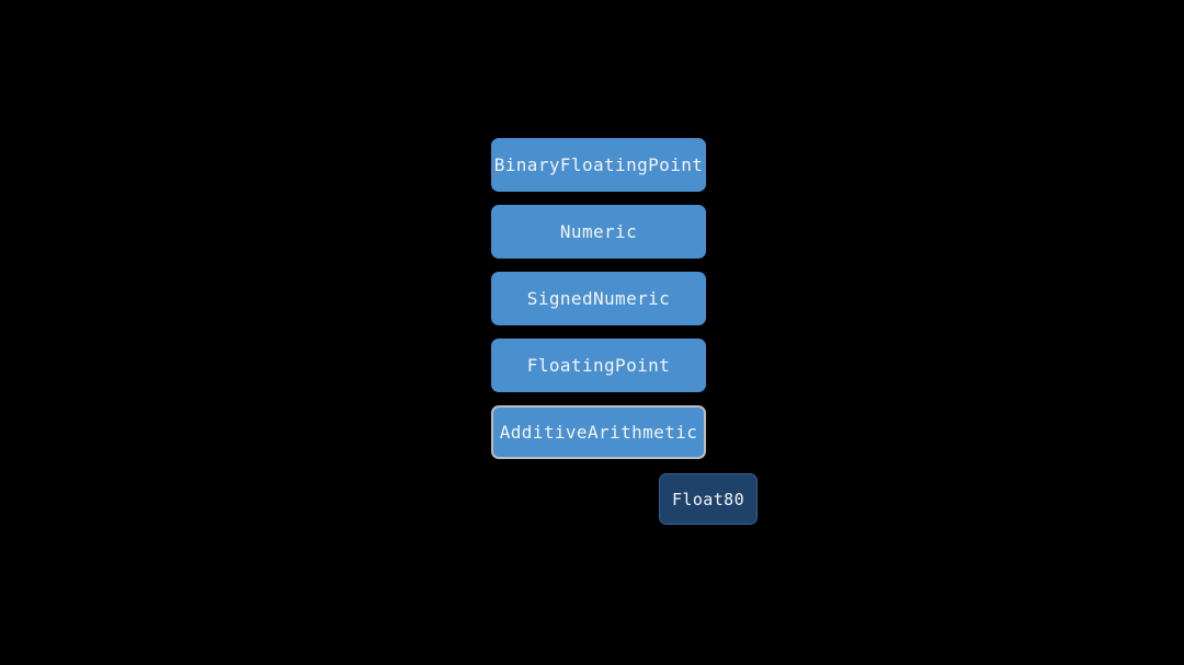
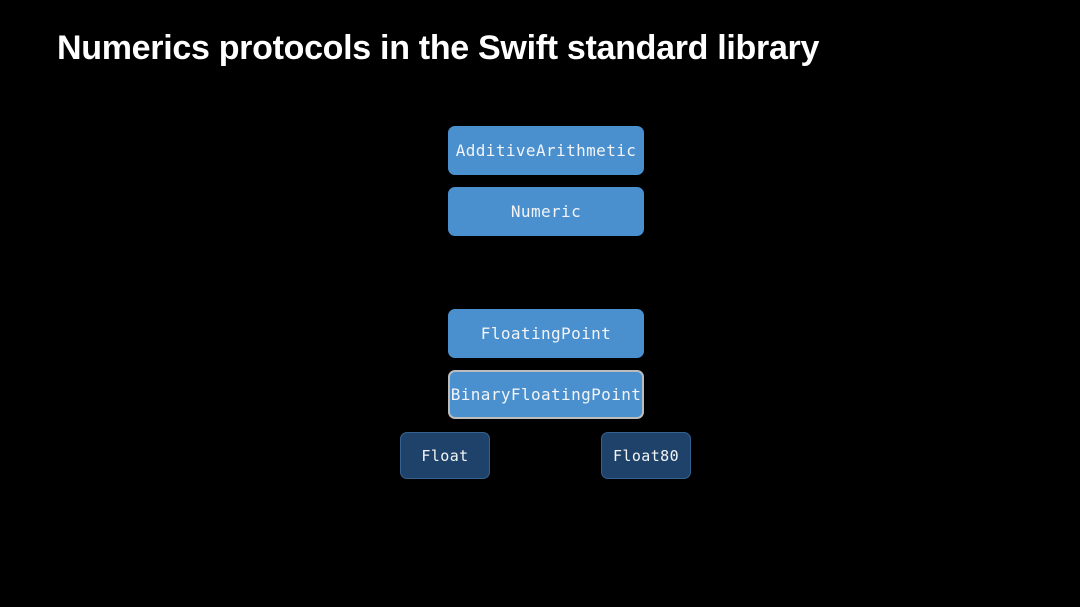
+ Numerics protocols in the Swift standard library
- BinaryFloatingPoint
+ AdditiveArithmetic
  Numeric
- SignedNumeric
  FloatingPoint
- AdditiveArithmetic
+ BinaryFloatingPoint
+ Float
  Float80
